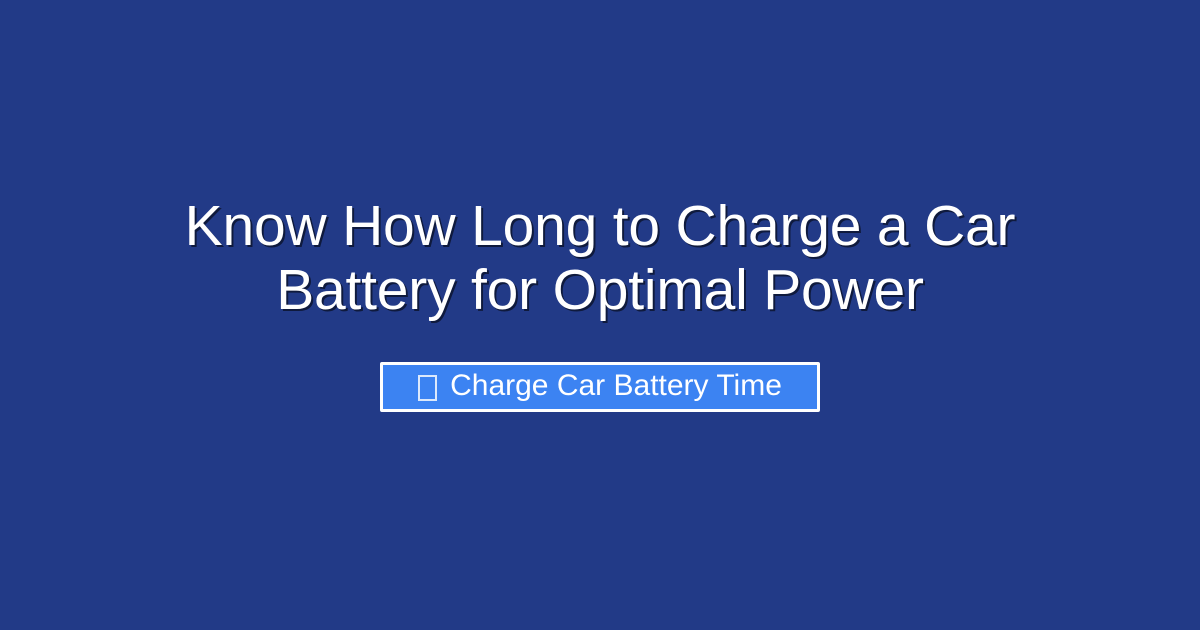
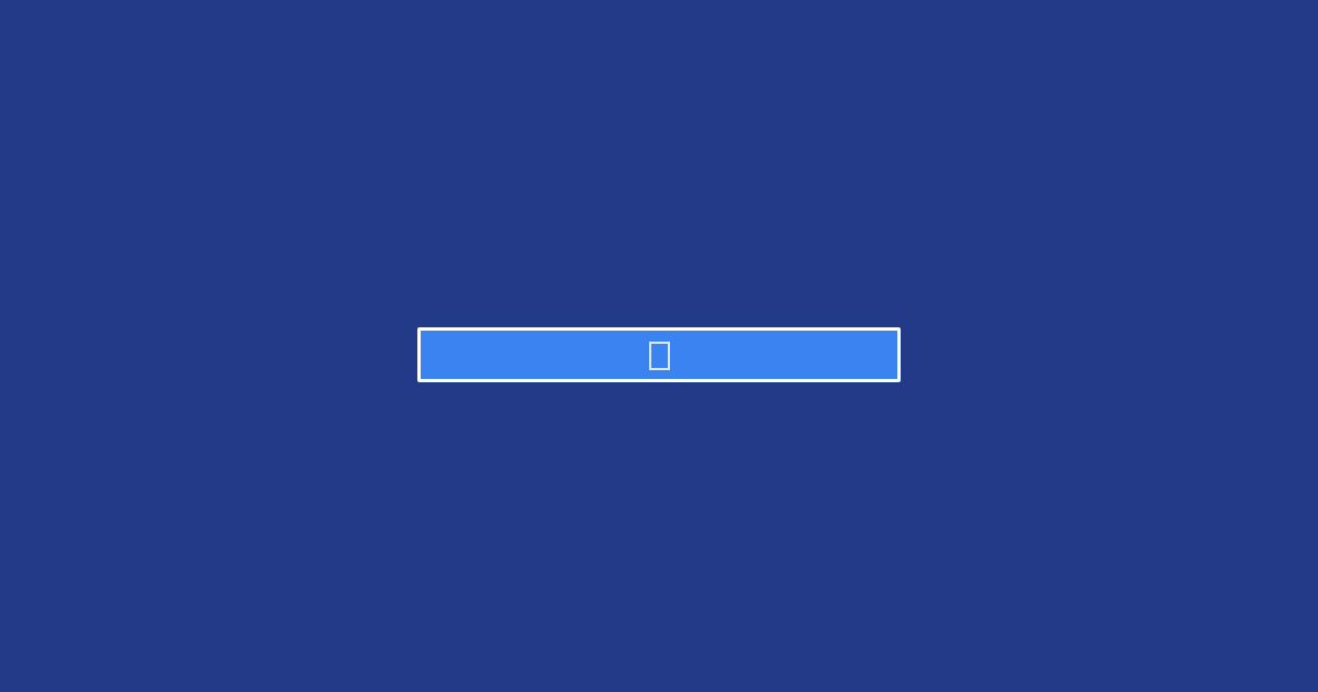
- Know How Long to Charge a Car Battery for Optimal Power
- Charge Car Battery Time
